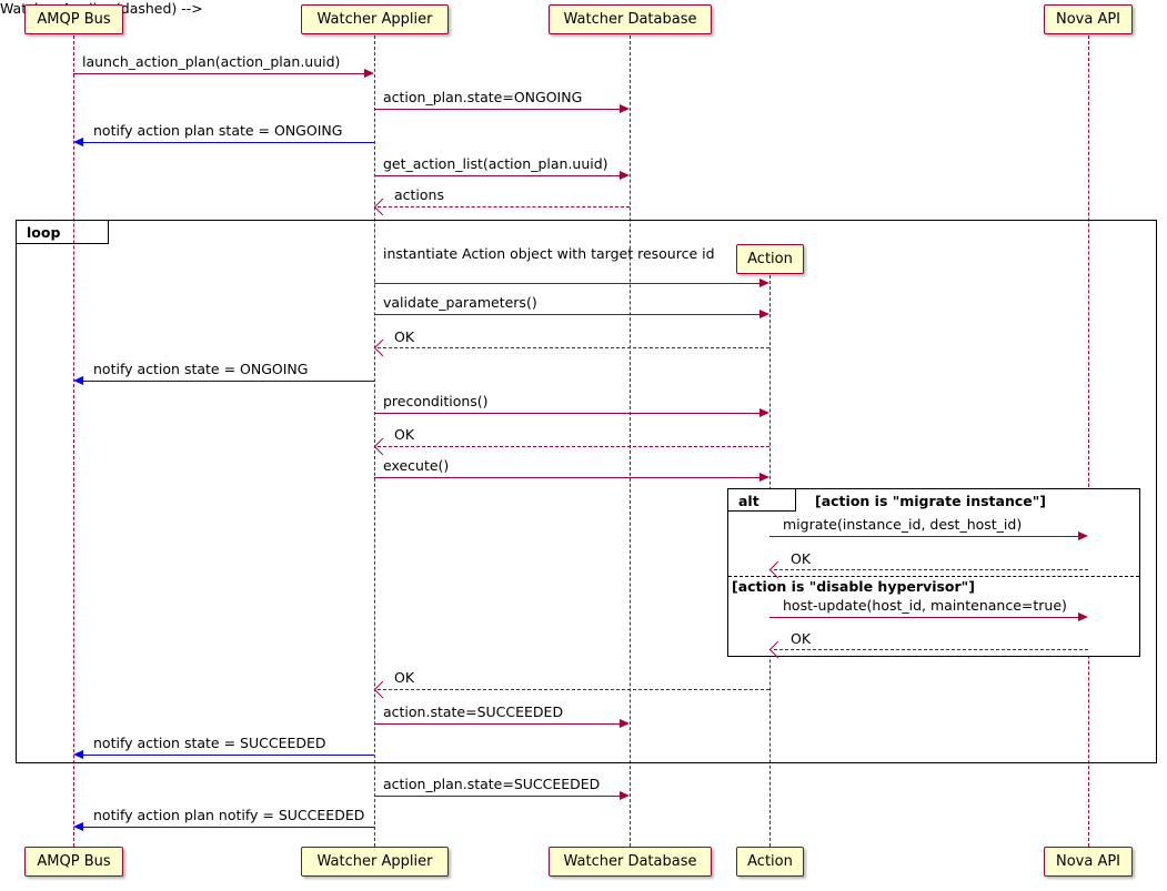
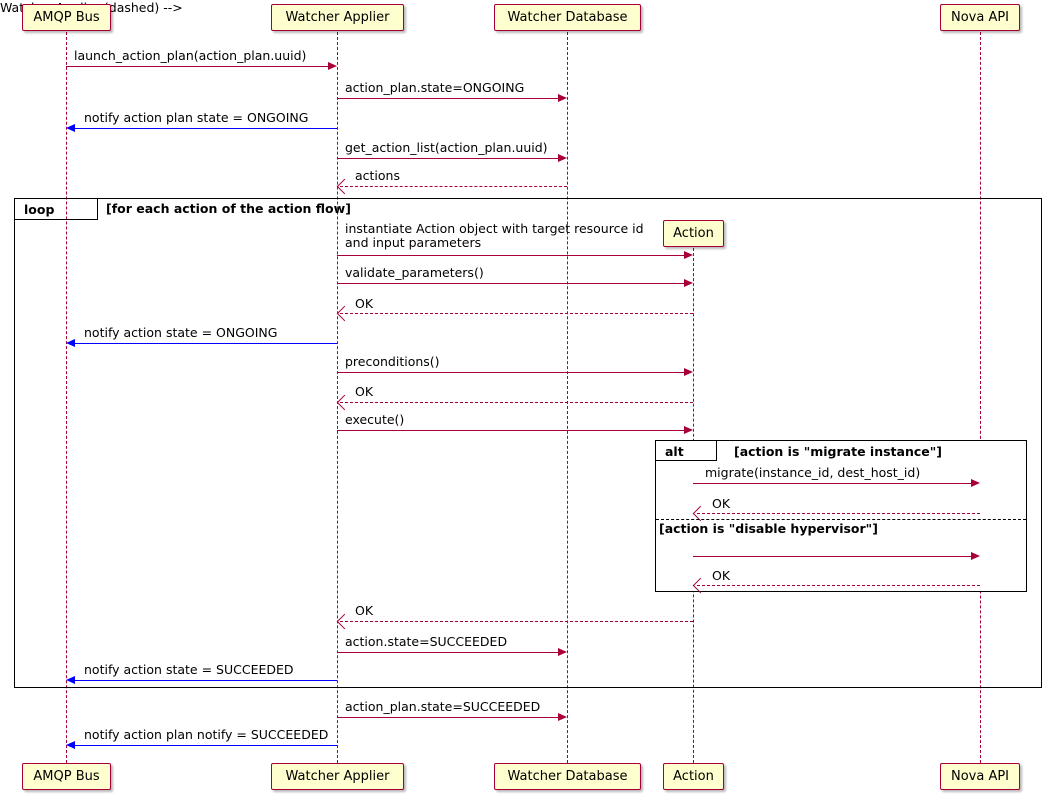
  AMQP Bus
  Watcher Applier
  Watcher Database
  Nova API
  Action
  AMQP Bus
  Watcher Applier
  Watcher Database
  Action
  Nova API
  loop
+ [for each action of the action flow]
  alt
  [action is "migrate instance"]
  [action is "disable hypervisor"]
  launch_action_plan(action_plan.uuid)
  action_plan.state=ONGOING
  notify action plan state = ONGOING
  get_action_list(action_plan.uuid)
  Watcher Applier (dashed) -->
  actions
  instantiate Action object with target resource id
+ and input parameters
  validate_parameters()
  OK
  notify action state = ONGOING
  preconditions()
  OK
  execute()
  migrate(instance_id, dest_host_id)
  OK
- host-update(host_id, maintenance=true)
  OK
  OK
  action.state=SUCCEEDED
  notify action state = SUCCEEDED
  action_plan.state=SUCCEEDED
  notify action plan notify = SUCCEEDED
